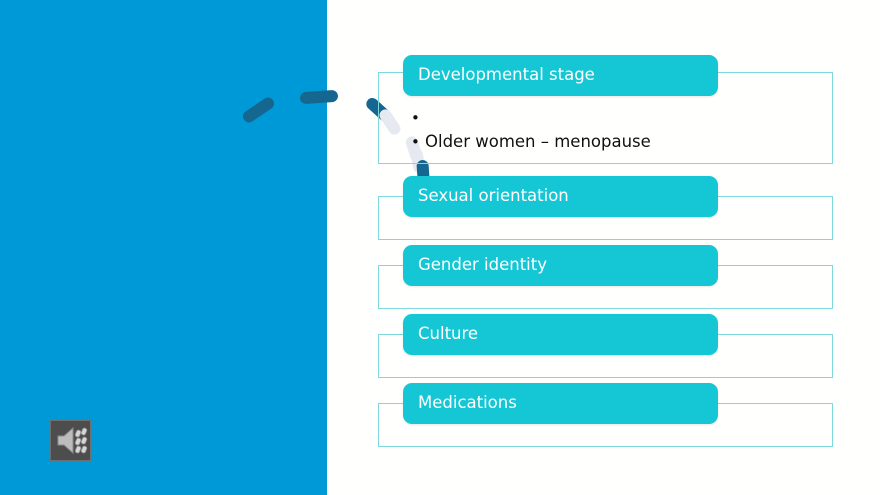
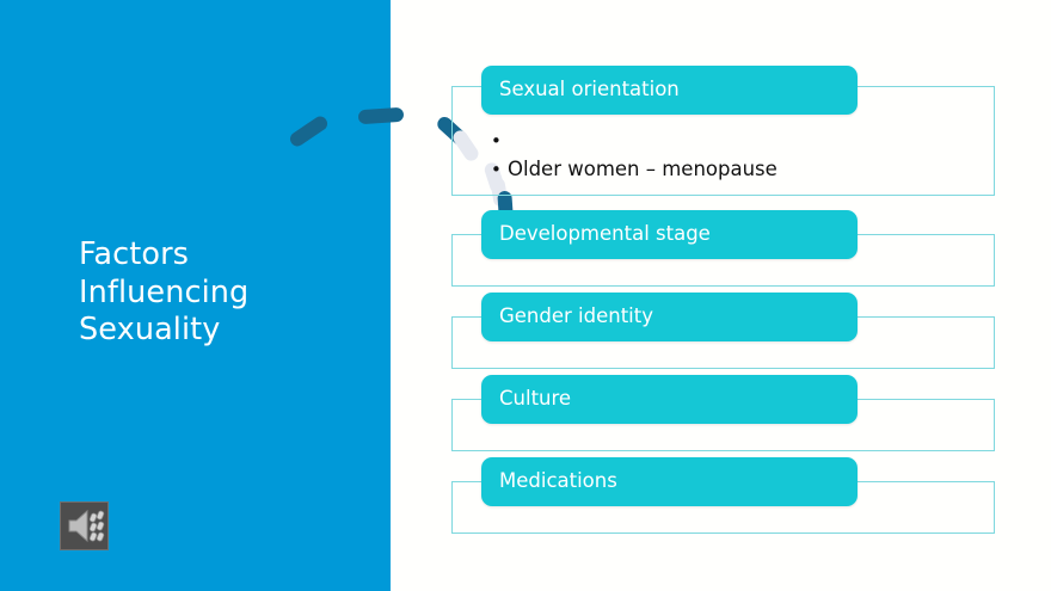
+ Factors
+ Influencing
+ Sexuality
- Developmental stage
+ Sexual orientation
  •
  •
  Older women – menopause
- Sexual orientation
+ Developmental stage
  Gender identity
  Culture
  Medications
